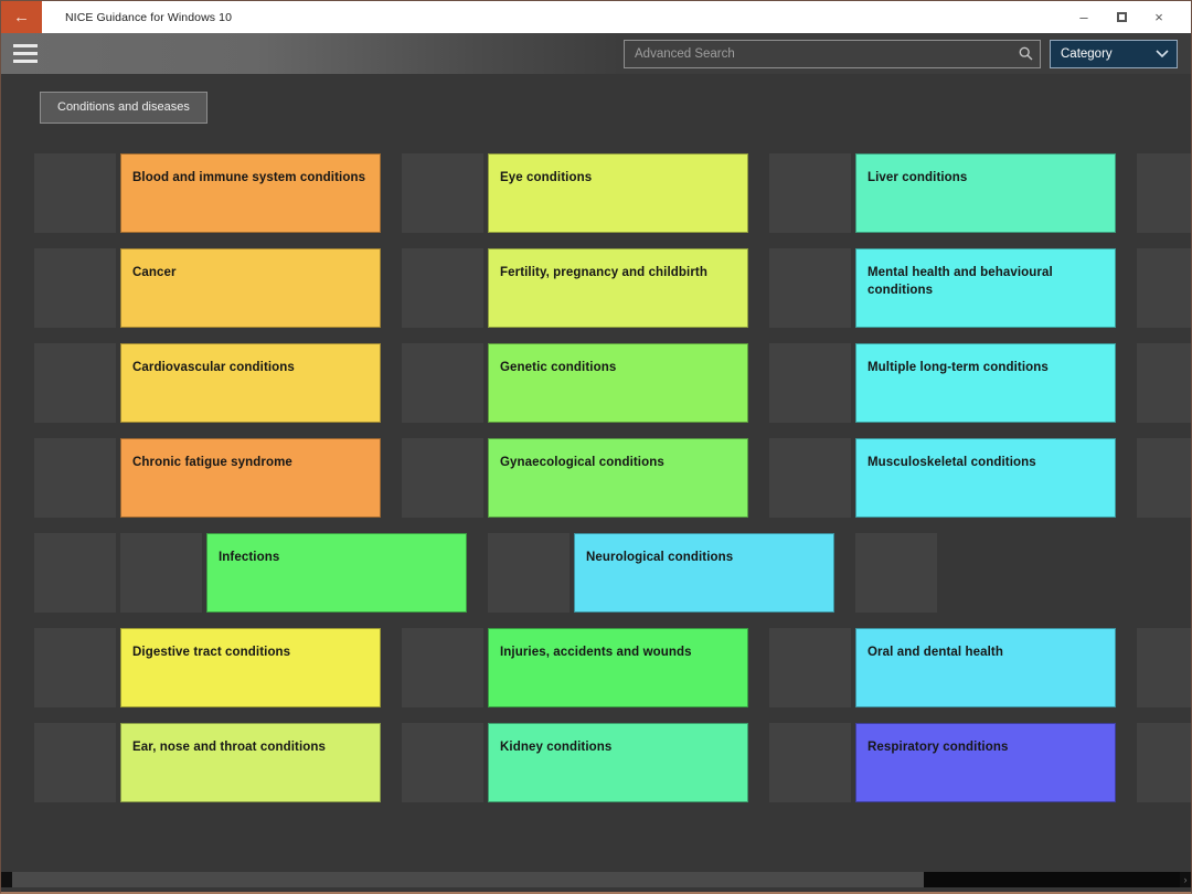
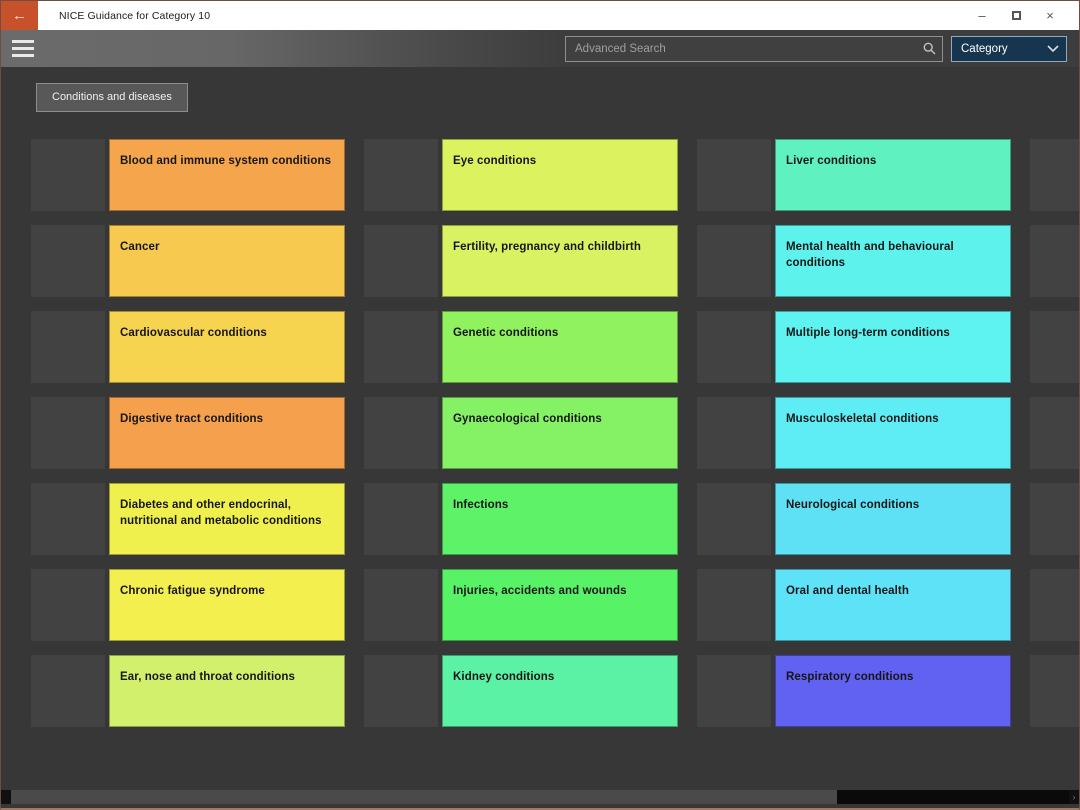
  ←
- NICE Guidance for Windows 10
+ NICE Guidance for Category 10
  –
  ×
  Advanced Search
  Category
  Conditions and diseases
  Blood and immune system conditions
  Eye conditions
  Liver conditions
  Cancer
  Fertility, pregnancy and childbirth
  Mental health and behavioural conditions
  Cardiovascular conditions
  Genetic conditions
  Multiple long-term conditions
- Chronic fatigue syndrome
+ Digestive tract conditions
  Gynaecological conditions
  Musculoskeletal conditions
+ Diabetes and other endocrinal, nutritional and metabolic conditions
  Infections
  Neurological conditions
- Digestive tract conditions
+ Chronic fatigue syndrome
  Injuries, accidents and wounds
  Oral and dental health
  Ear, nose and throat conditions
  Kidney conditions
  Respiratory conditions
  ›
